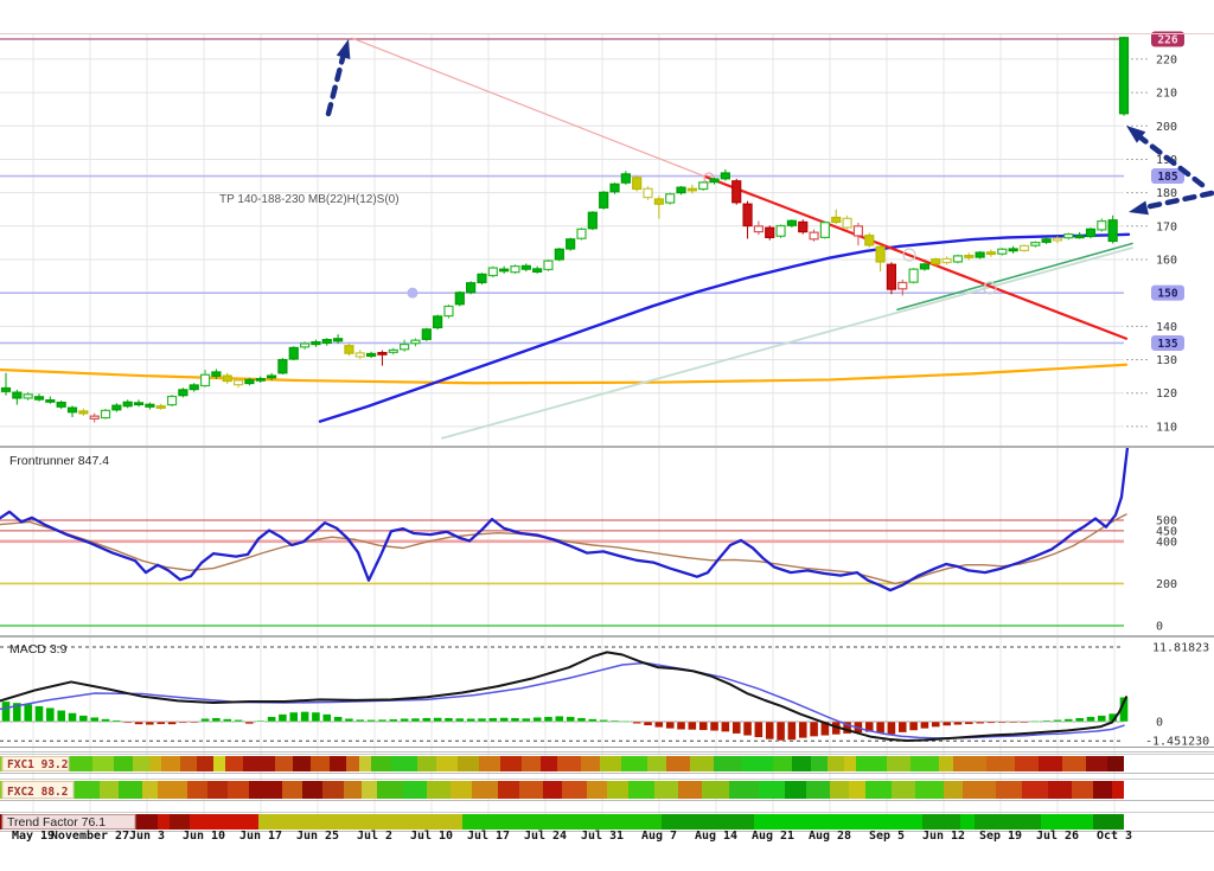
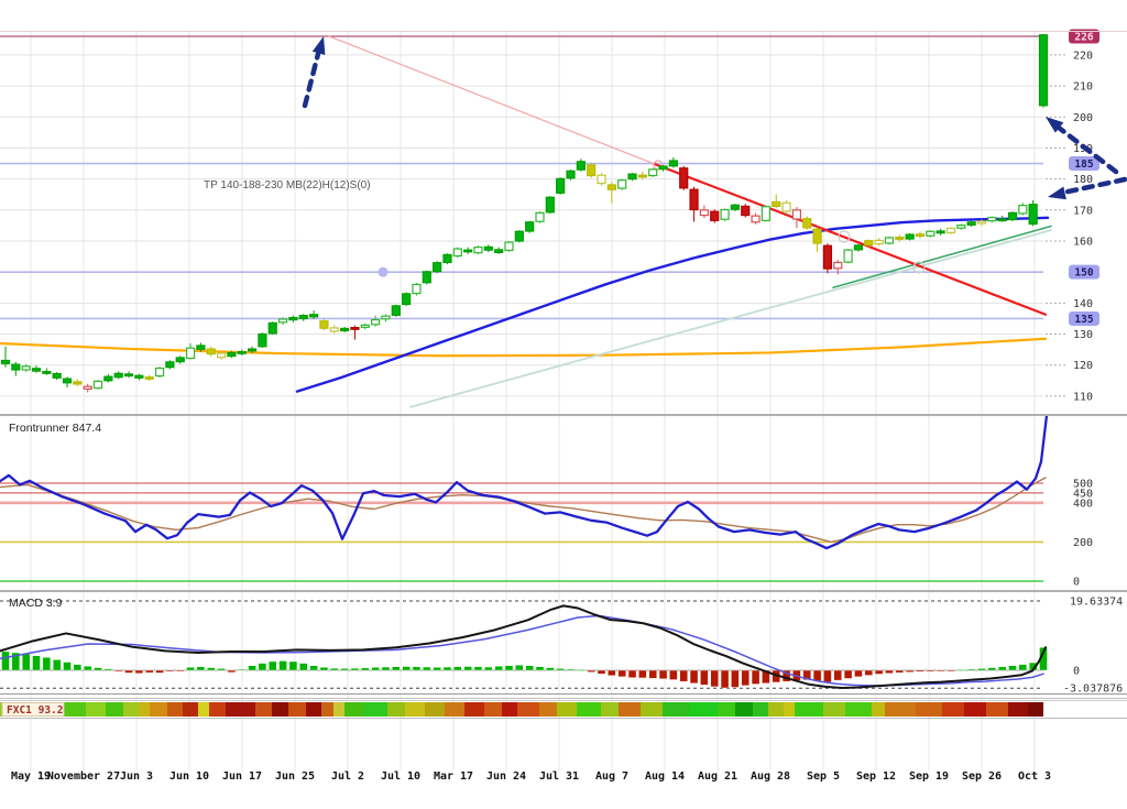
  220
  210
  200
  180
  170
  160
  140
  130
  120
  110
  226
  185
  150
  135
  TP 140-188-230 MB(22)H(12)S(0)
  500
  450
  400
  200
  0
  Frontrunner 847.4
- 11.81823
+ 19.63374
  0
- -1.451230
+ -3.037876
  MACD 3.9
  FXC1 93.2
- FXC2 88.2
- Trend Factor 76.1
  May 19
  November 27
  Jun 3
  Jun 10
  Jun 17
  Jun 25
  Jul 2
  Jul 10
- Jul 17
+ Mar 17
- Jul 24
+ Jun 24
  Jul 31
  Aug 7
  Aug 14
  Aug 21
  Aug 28
  Sep 5
- Jun 12
+ Sep 12
  Sep 19
- Jul 26
+ Sep 26
  Oct 3
